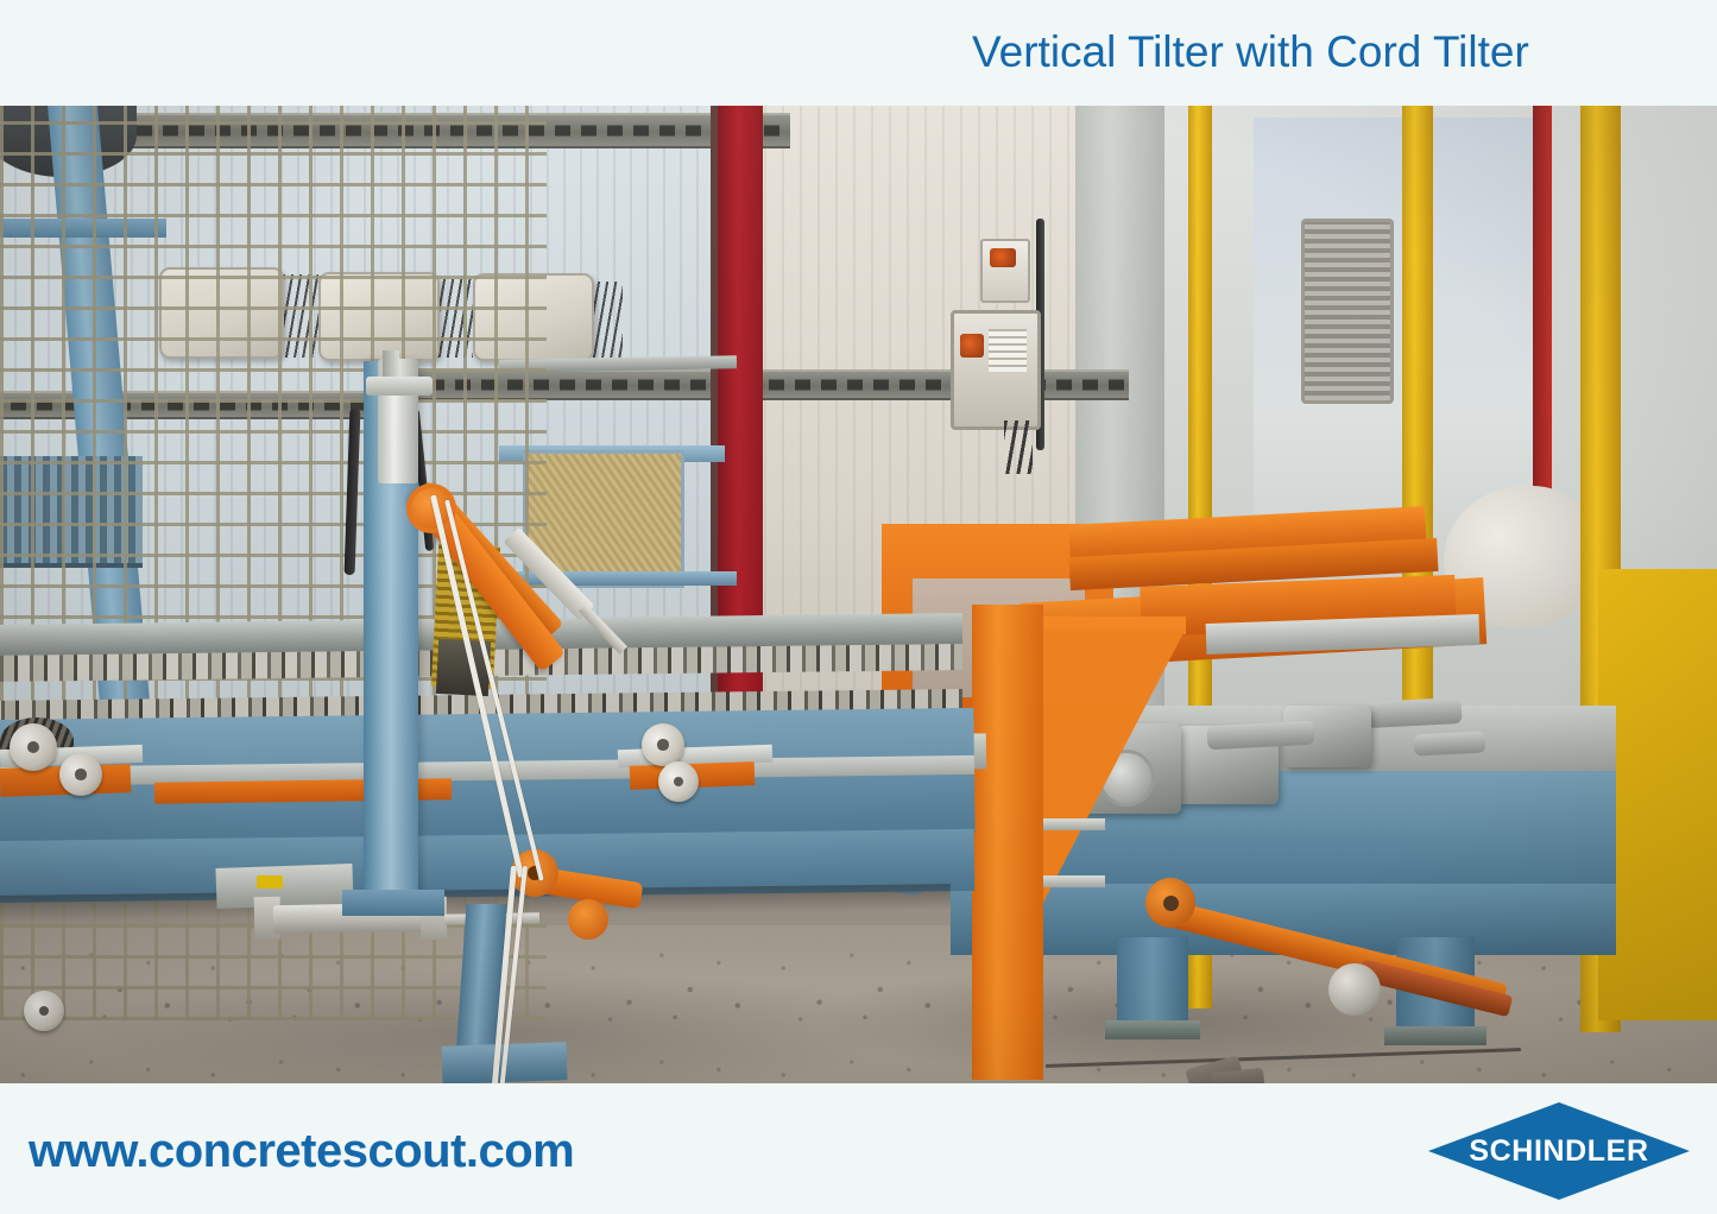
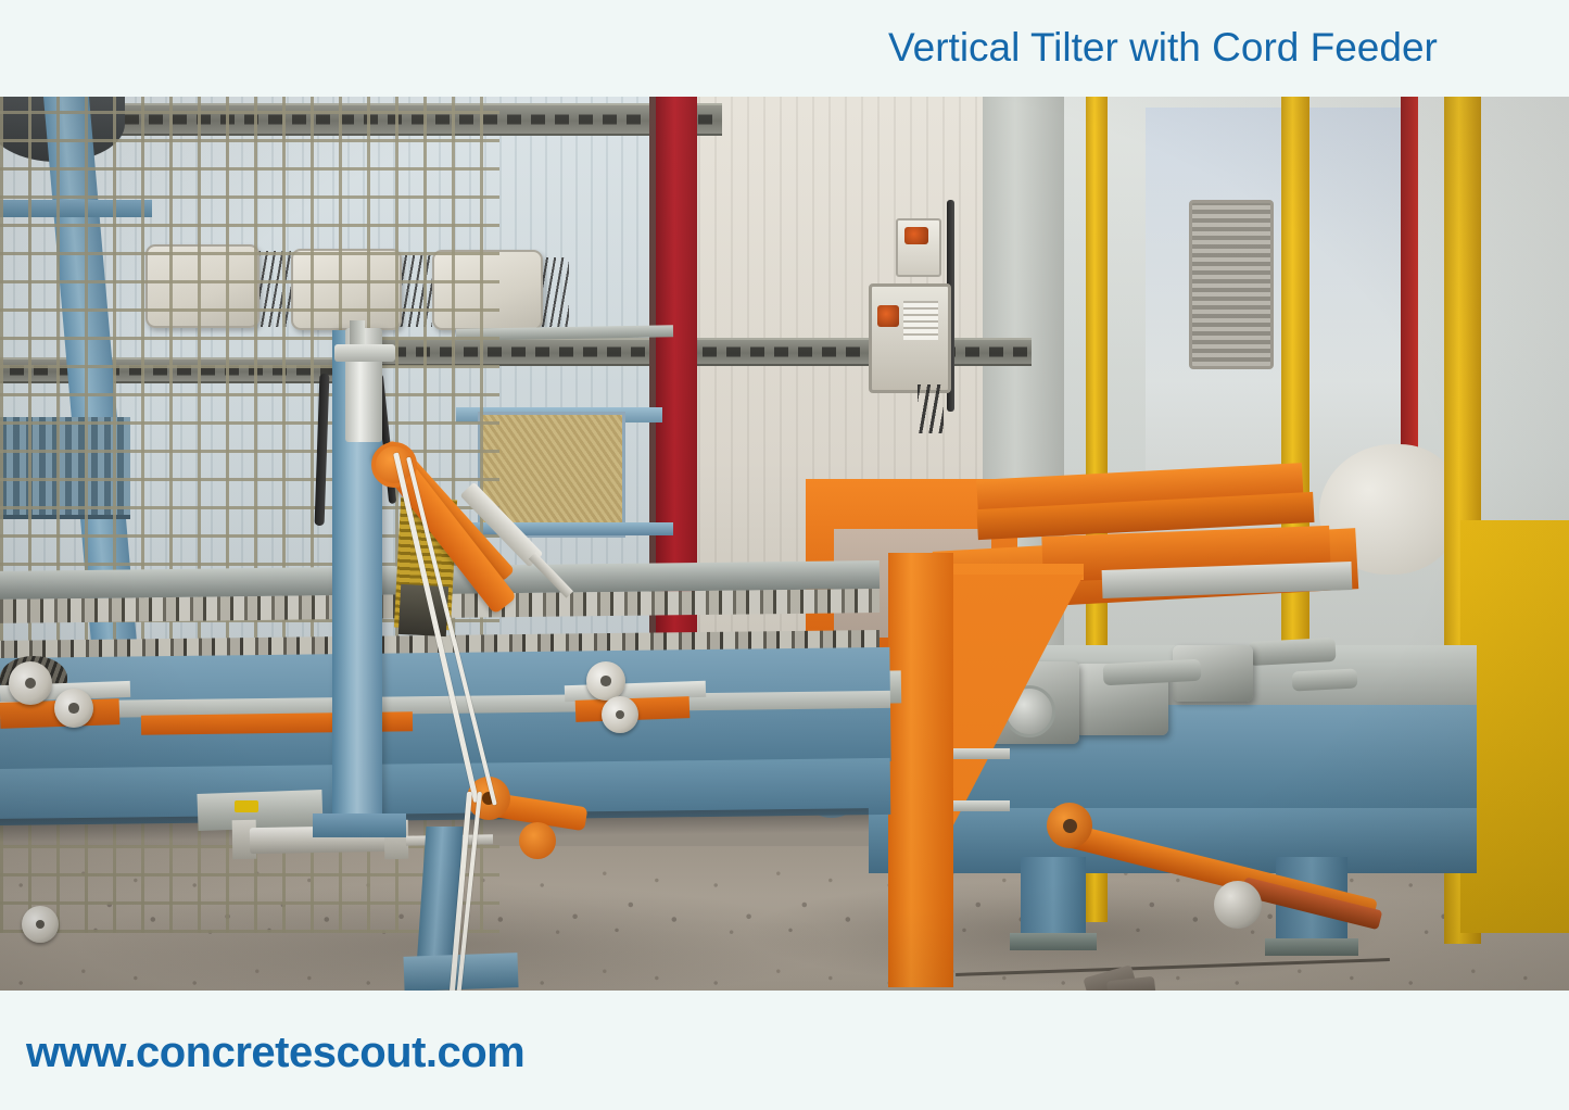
- Vertical Tilter with Cord Tilter
+ Vertical Tilter with Cord Feeder
  www.concretescout.com
- SCHINDLER
